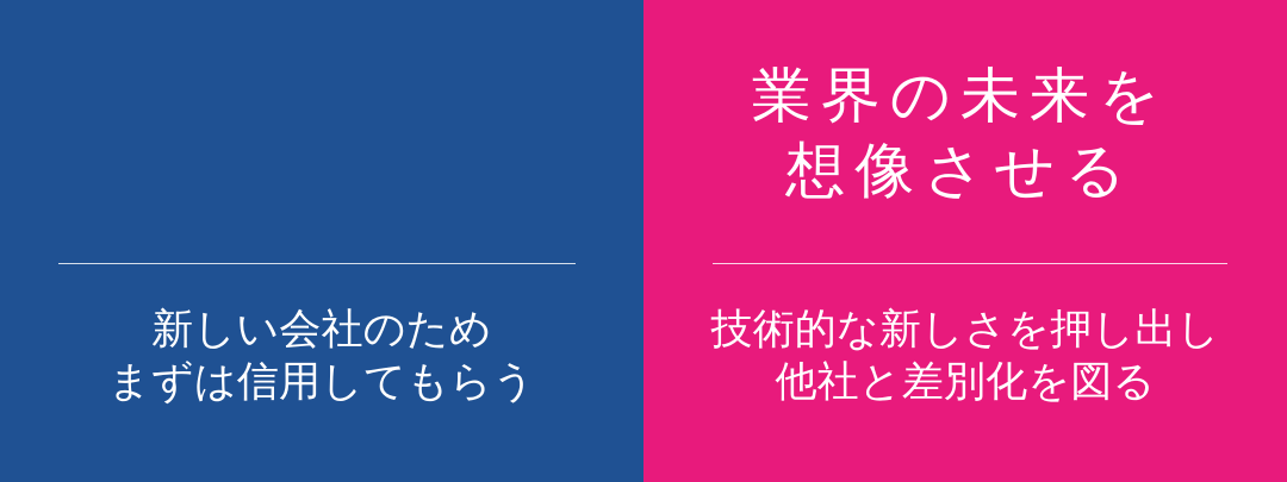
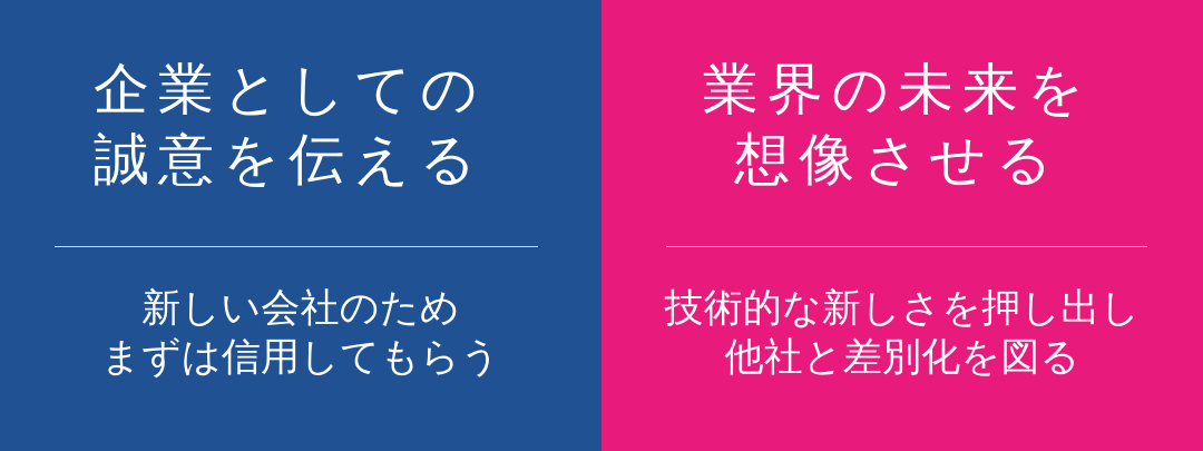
+ 企業としての
+ 誠意を伝える
  新しい会社のため
  まずは信用してもらう
  業界の未来を
  想像させる
  技術的な新しさを押し出し
  他社と差別化を図る
